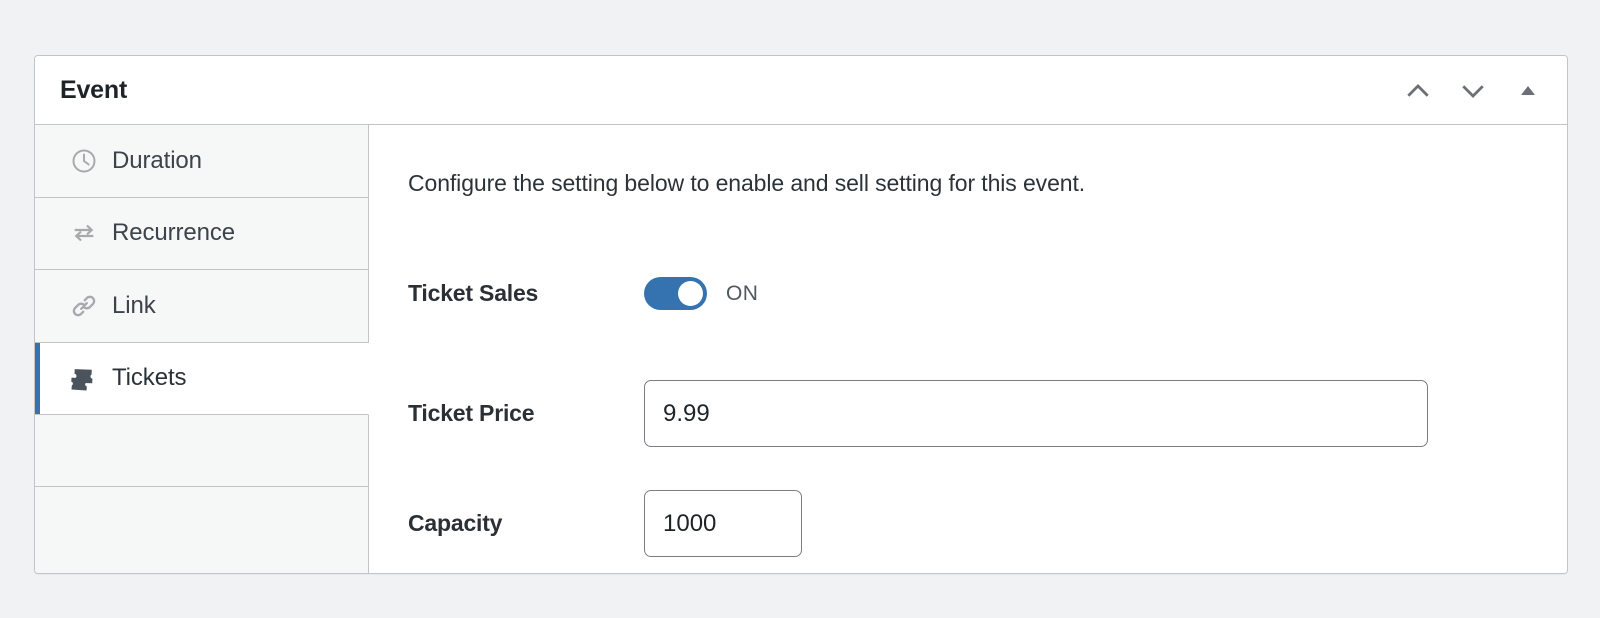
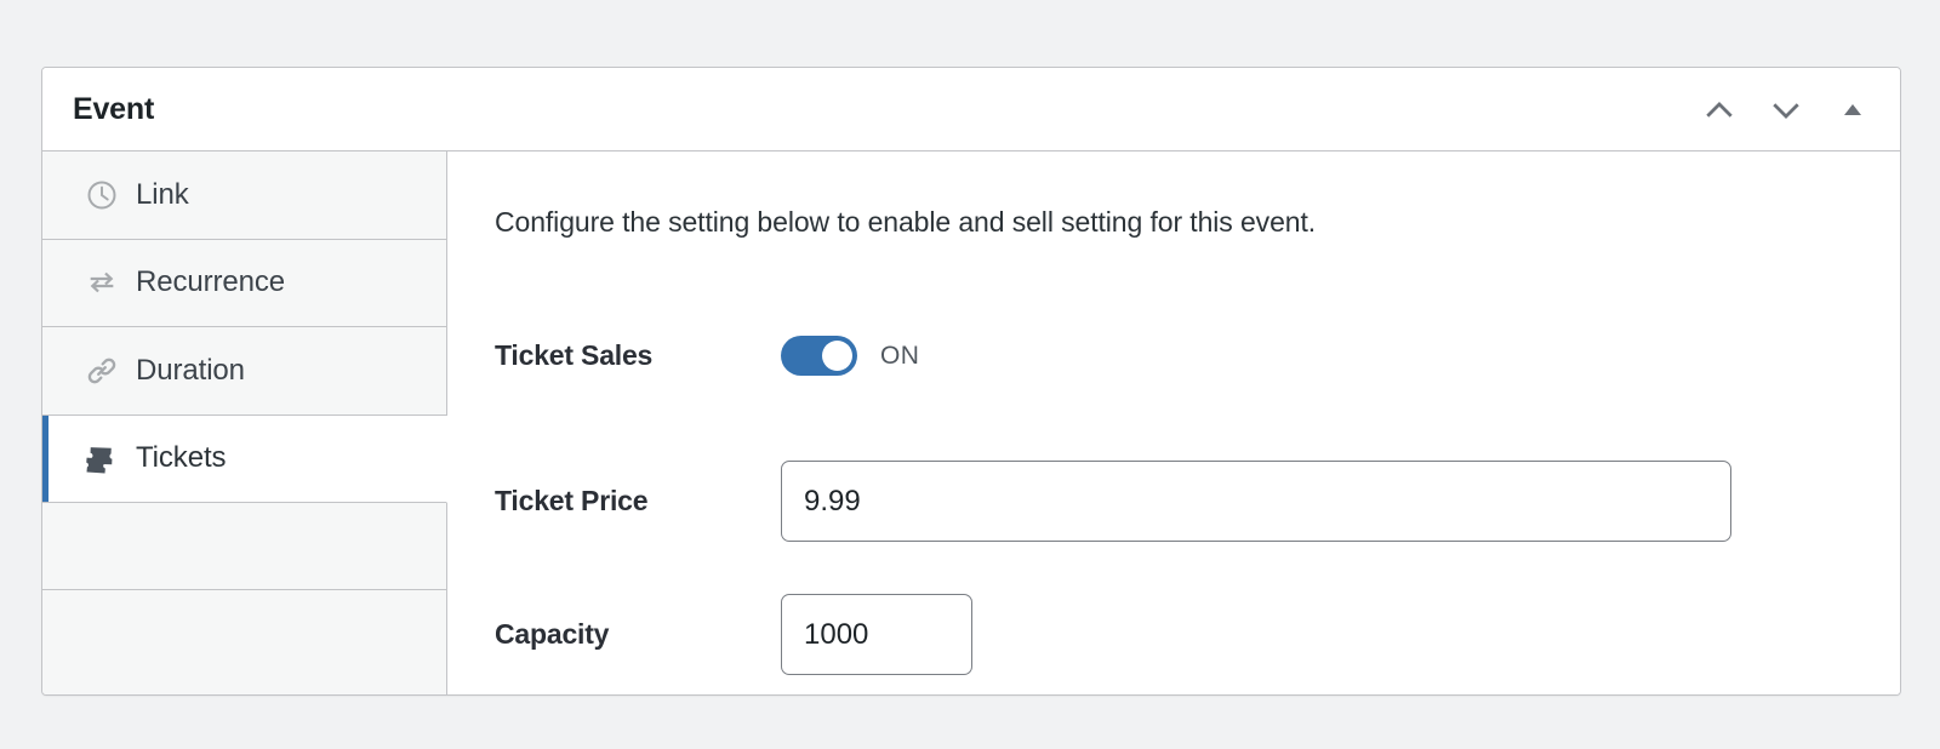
  Event
- Duration
+ Link
  Recurrence
- Link
+ Duration
  Tickets
  Configure the setting below to enable and sell setting for this event.
  Ticket Sales
  ON
  Ticket Price
  9.99
  Capacity
  1000
